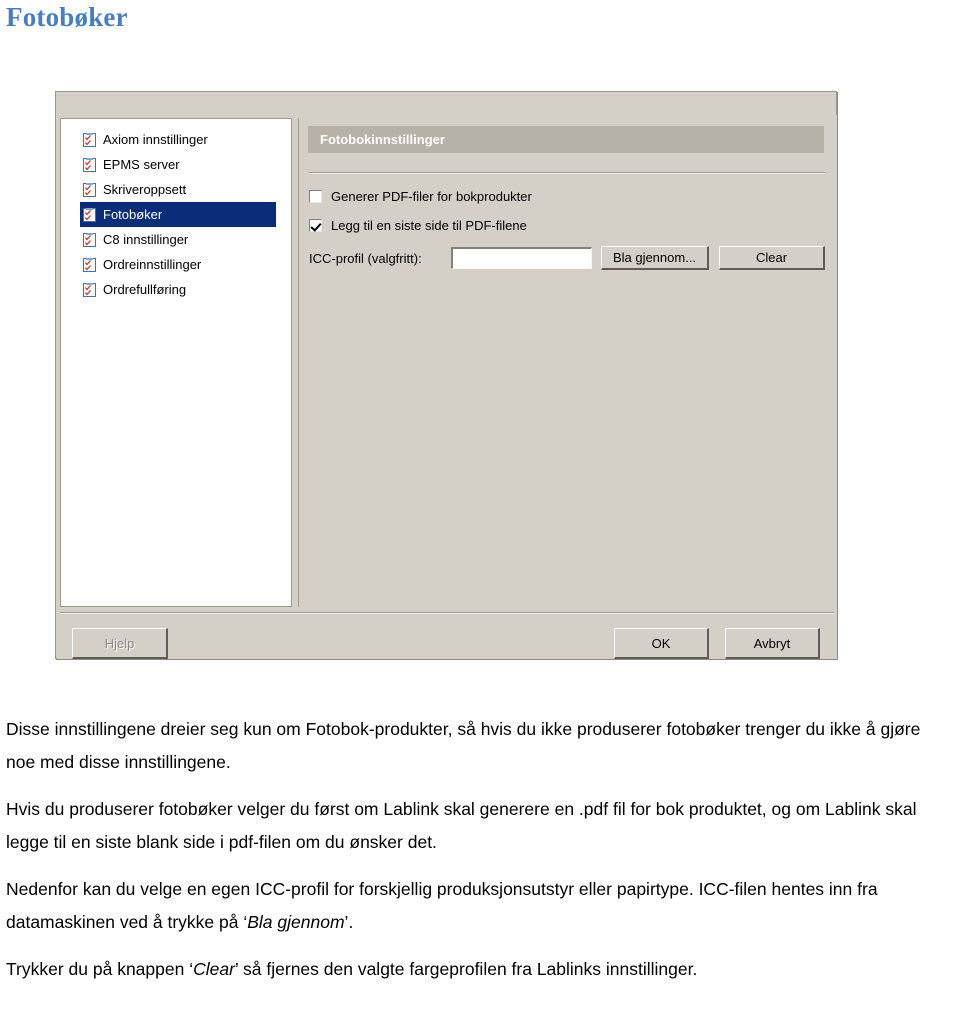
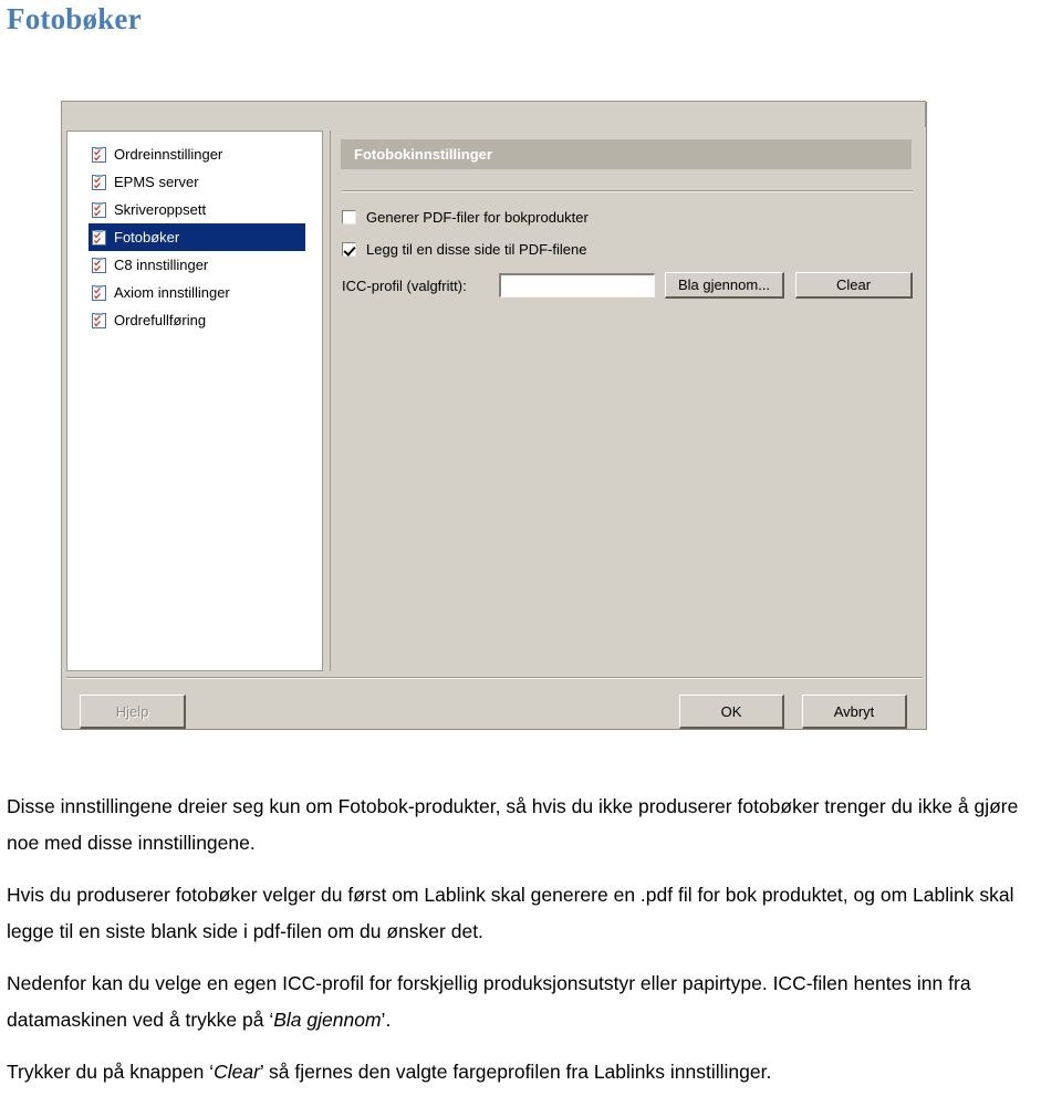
  Fotobøker
- Axiom innstillinger
+ Ordreinnstillinger
  EPMS server
  Skriveroppsett
  Fotobøker
  C8 innstillinger
- Ordreinnstillinger
+ Axiom innstillinger
  Ordrefullføring
  Fotobokinnstillinger
  Generer PDF-filer for bokprodukter
- Legg til en siste side til PDF-filene
+ Legg til en disse side til PDF-filene
  ICC-profil (valgfritt):
  Bla gjennom...
  Clear
  Hjelp
  OK
  Avbryt
  Disse innstillingene dreier seg kun om Fotobok-produkter, så hvis du ikke produserer fotobøker trenger du ikke å gjøre noe med disse innstillingene.
  Hvis du produserer fotobøker velger du først om Lablink skal generere en .pdf fil for bok produktet, og om Lablink skal legge til en siste blank side i pdf-filen om du ønsker det.
  Nedenfor kan du velge en egen ICC-profil for forskjellig produksjonsutstyr eller papirtype. ICC-filen hentes inn fra datamaskinen ved å trykke på ‘Bla gjennom’.
  Trykker du på knappen ‘Clear’ så fjernes den valgte fargeprofilen fra Lablinks innstillinger.
